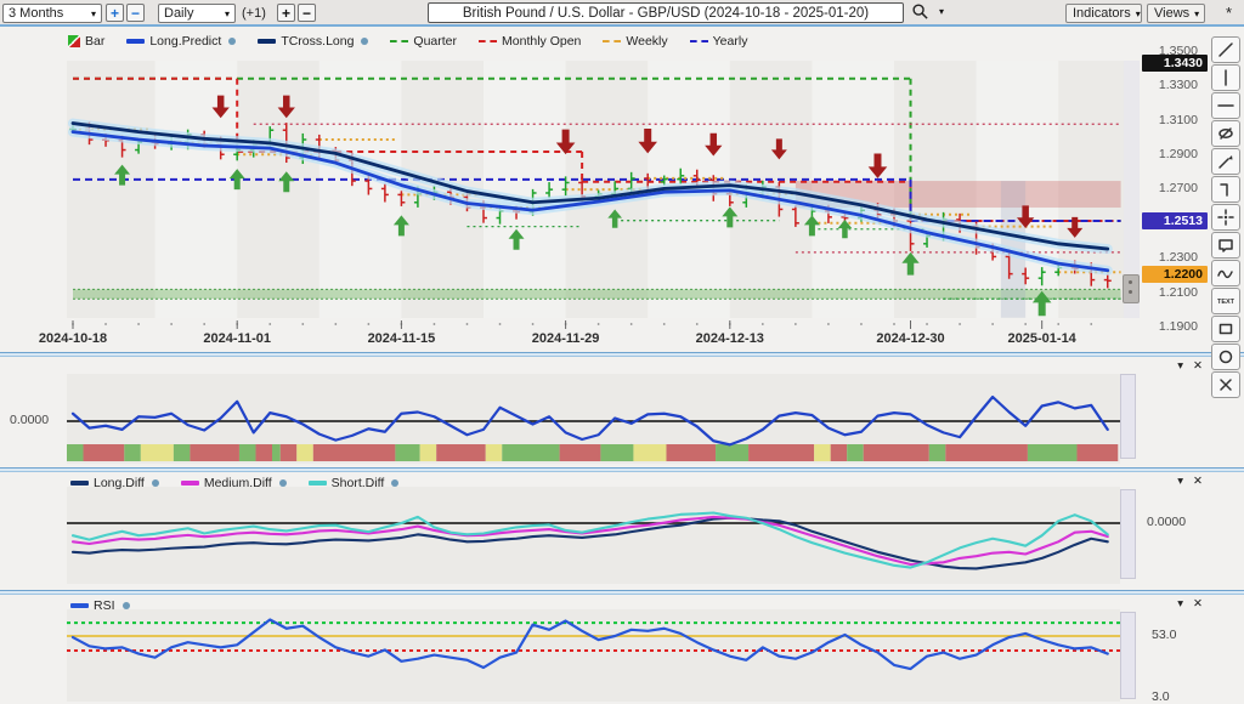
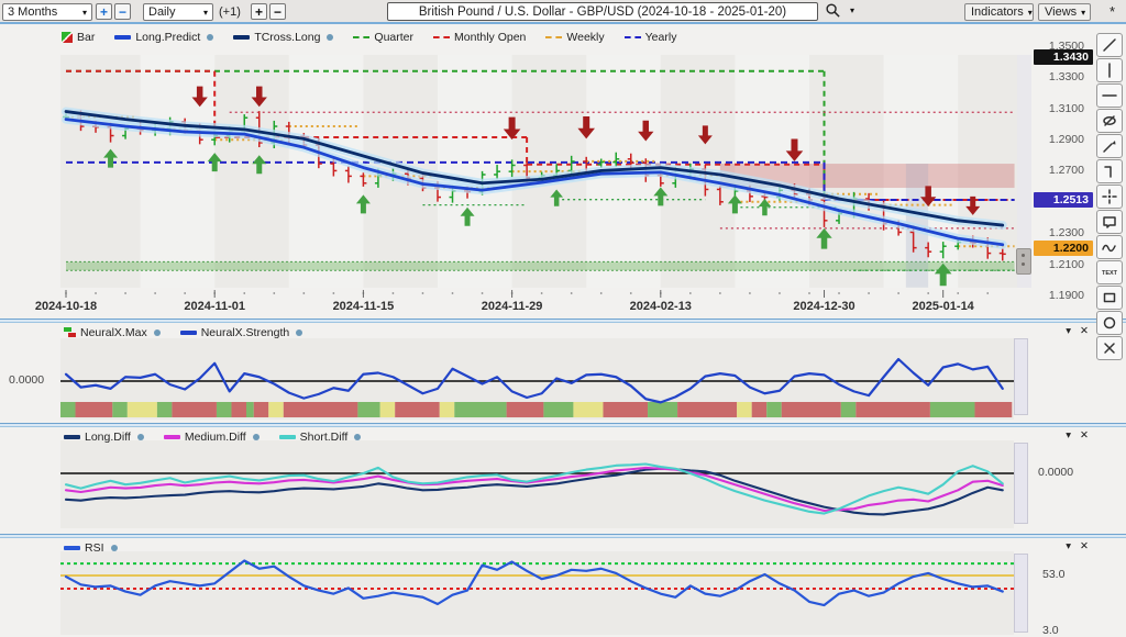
  3 Months
  ▾
  +
  −
  Daily
  ▾
  (+1)
  +
  −
  British Pound / U.S. Dollar - GBP/USD (2024-10-18 - 2025-01-20)
  ▾
  Indicators
  ▾
  Views
  ▾
  *
  2024-10-18
  2024-11-01
  2024-11-15
  2024-11-29
- 2024-12-13
+ 2024-02-13
  2024-12-30
  2025-01-14
  Bar
  Long.Predict
  TCross.Long
  Quarter
  Monthly Open
  Weekly
  Yearly
  1.3500
  1.3300
  1.3100
  1.2900
  1.2700
  1.2300
  1.2100
  1.1900
  1.3430
  1.2513
  1.2200
+ NeuralX.Max
+ NeuralX.Strength
  0.0000
  ▾
  ✕
  Long.Diff
  Medium.Diff
  Short.Diff
  0.0000
  ▾
  ✕
  RSI
  53.0
  3.0
  ▾
  ✕
